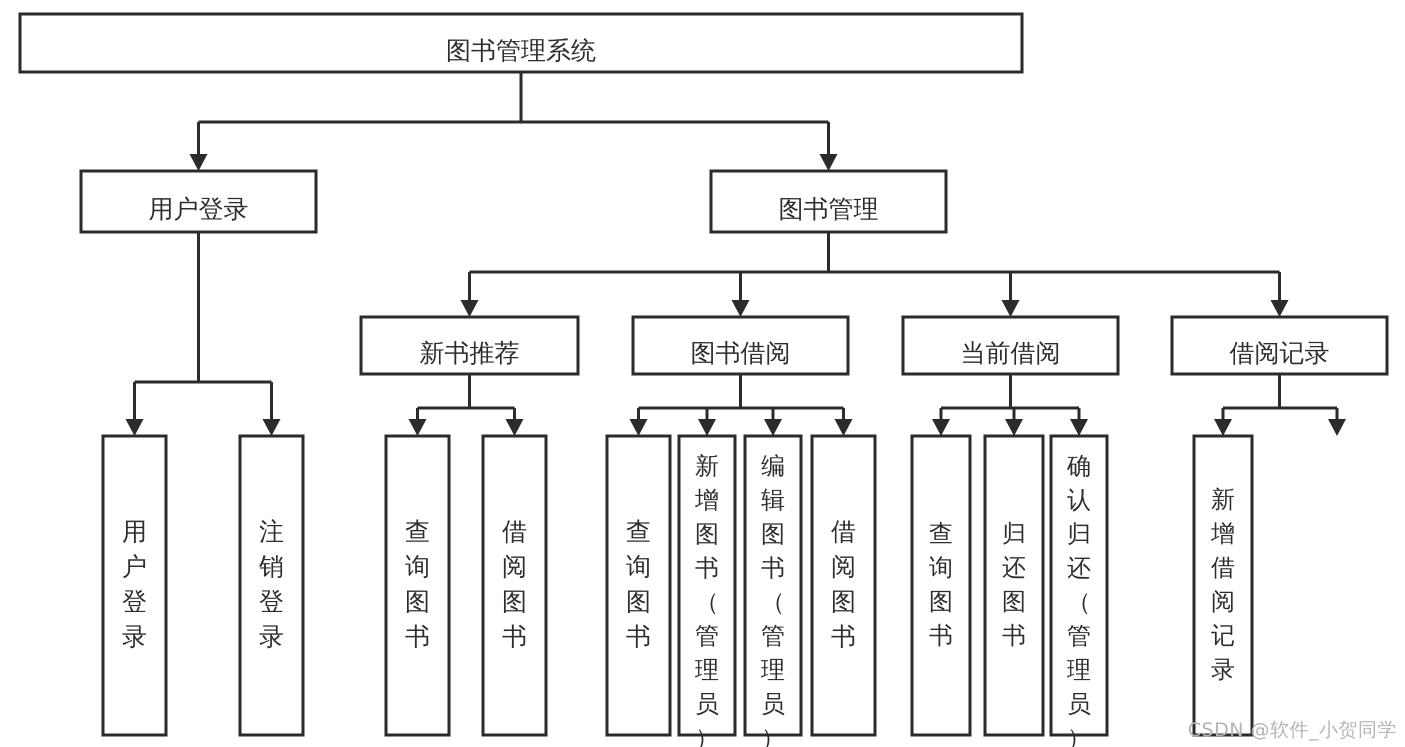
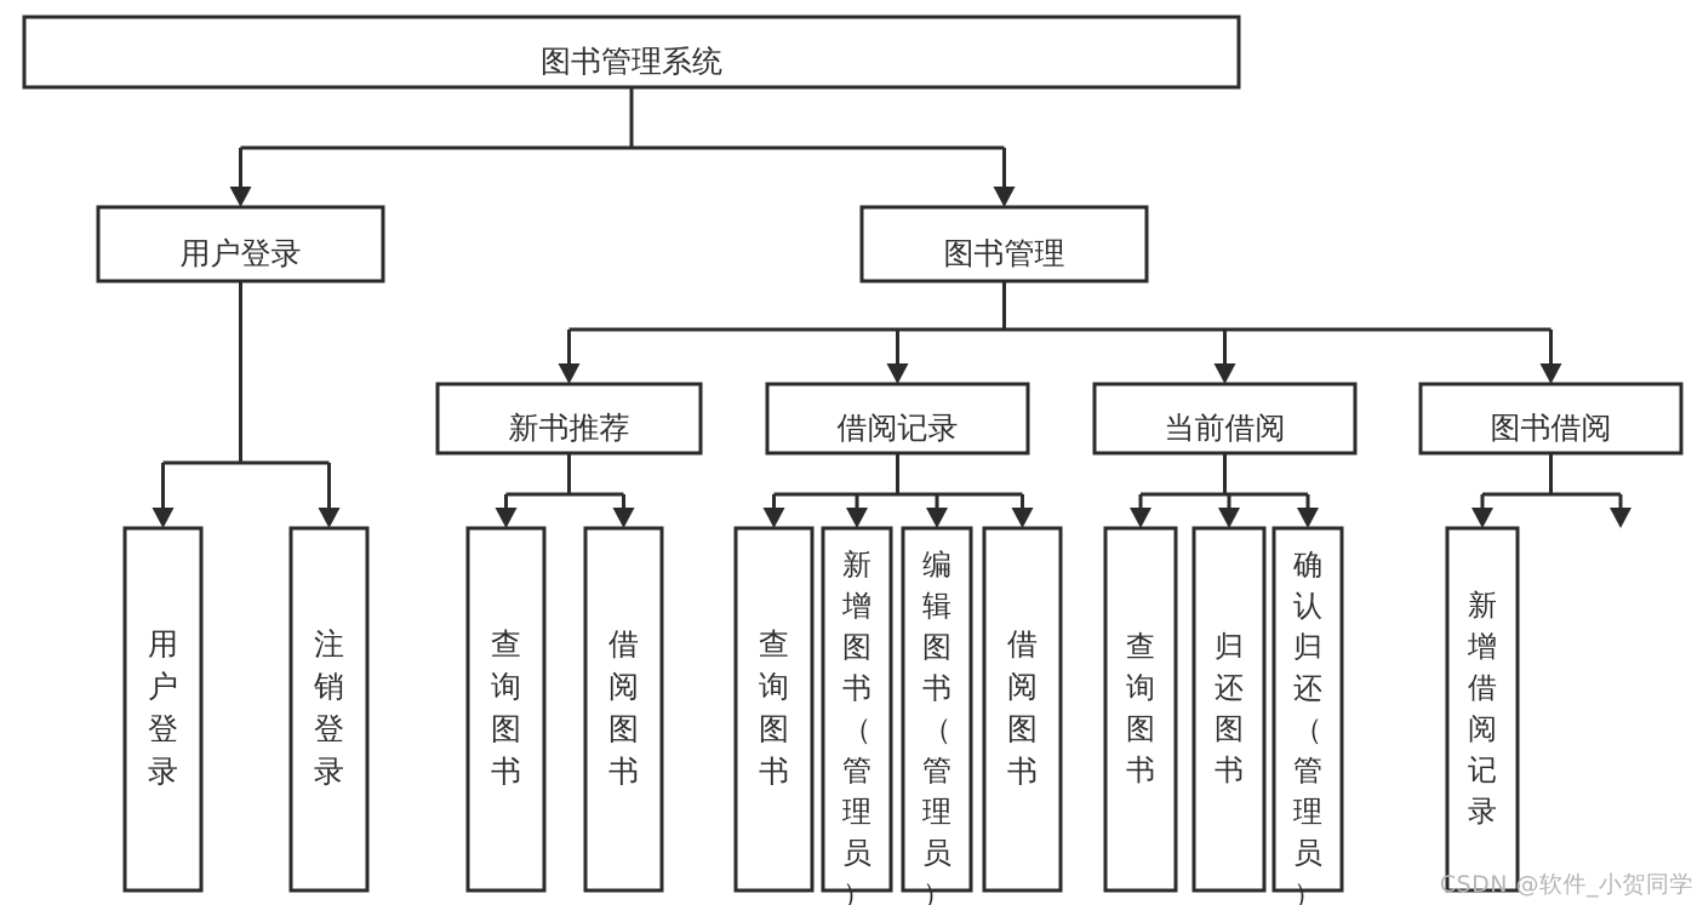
  图书管理系统
  用户登录
  图书管理
  新书推荐
- 图书借阅
+ 借阅记录
  当前借阅
- 借阅记录
+ 图书借阅
  用户登录
  注销登录
  查询图书
  借阅图书
  查询图书
  新增图书（管理员）
  编辑图书（管理员）
  借阅图书
  查询图书
  归还图书
  确认归还（管理员）
  新增借阅记录
  CSDN @软件_小贺同学
